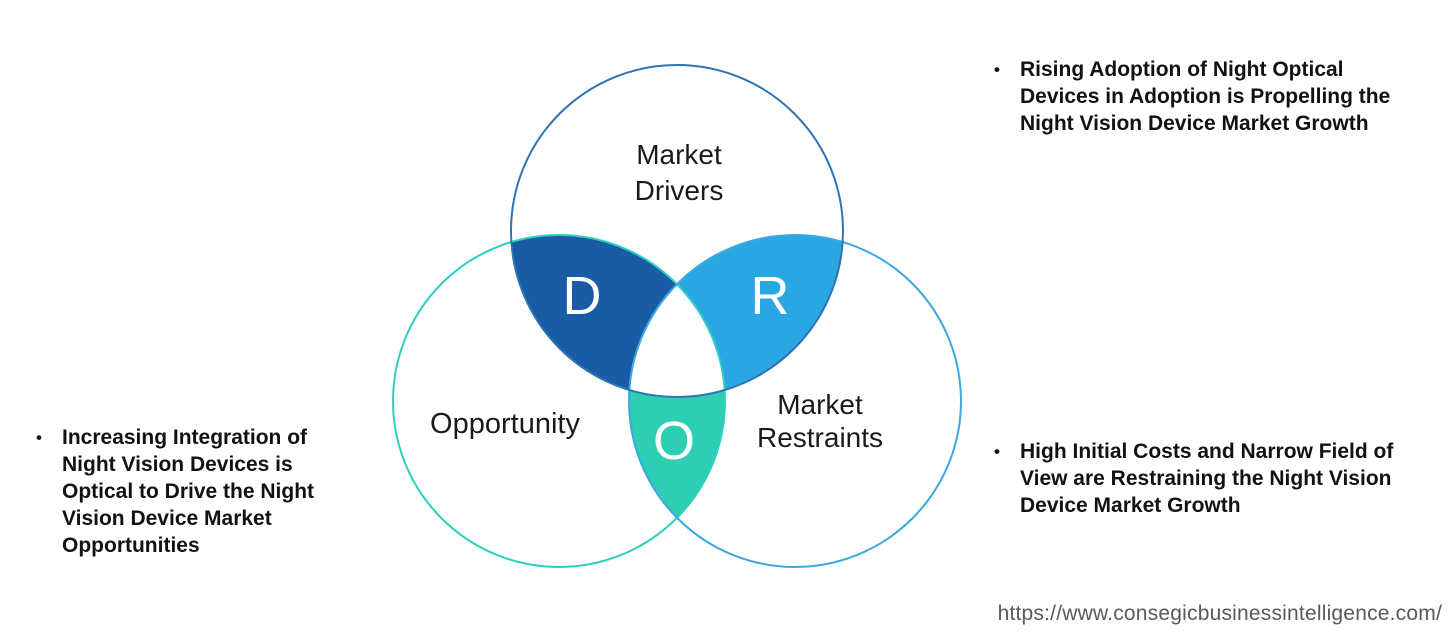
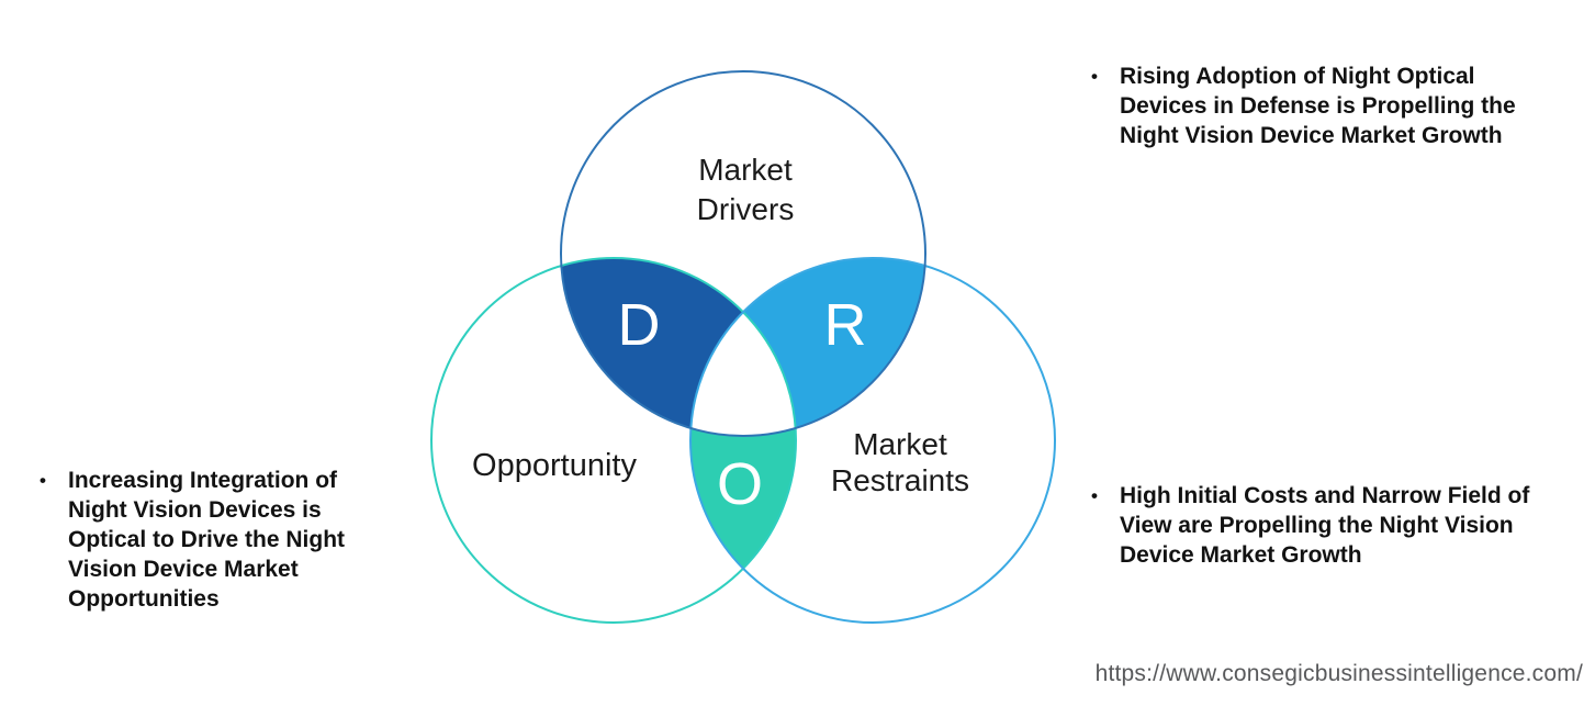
  D
  R
  O
  Market
  Drivers
  Opportunity
  Market
  Restraints
  •
  Increasing Integration of
  Night Vision Devices is
  Optical to Drive the Night
  Vision Device Market
  Opportunities
  •
  Rising Adoption of Night Optical
- Devices in Adoption is Propelling the
+ Devices in Defense is Propelling the
  Night Vision Device Market Growth
  •
  High Initial Costs and Narrow Field of
- View are Restraining the Night Vision
+ View are Propelling the Night Vision
  Device Market Growth
  https://www.consegicbusinessintelligence.com/
